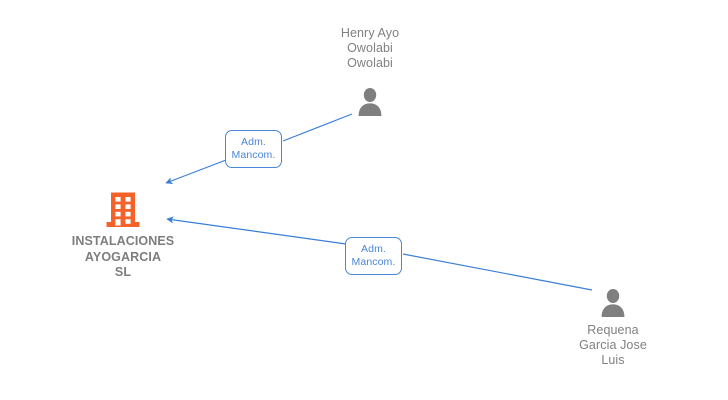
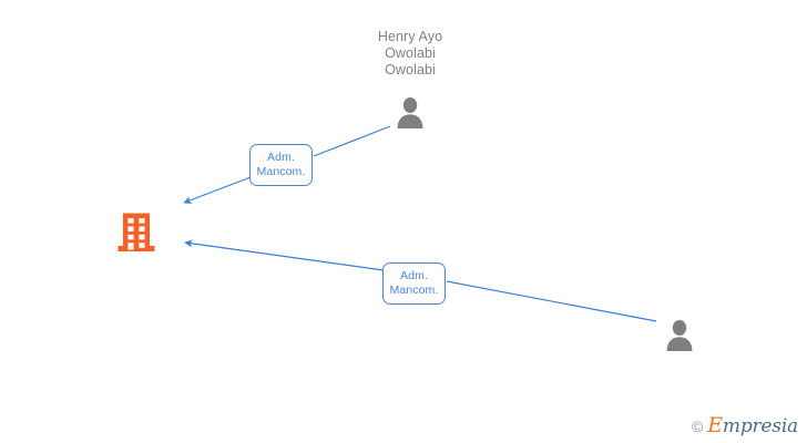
  Henry Ayo
  Owolabi
  Owolabi
- INSTALACIONES
- AYOGARCIA
- SL
- Requena
- Garcia Jose
- Luis
  Adm.
  Mancom.
  Adm.
  Mancom.
+ ©
+ Empresia
